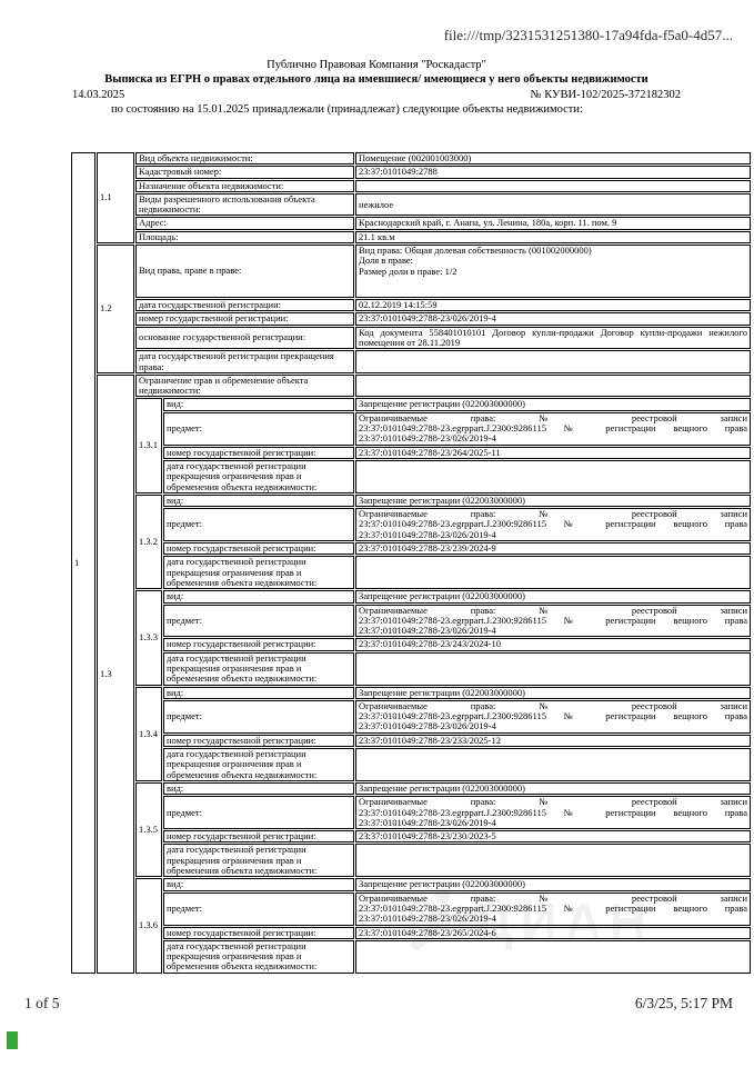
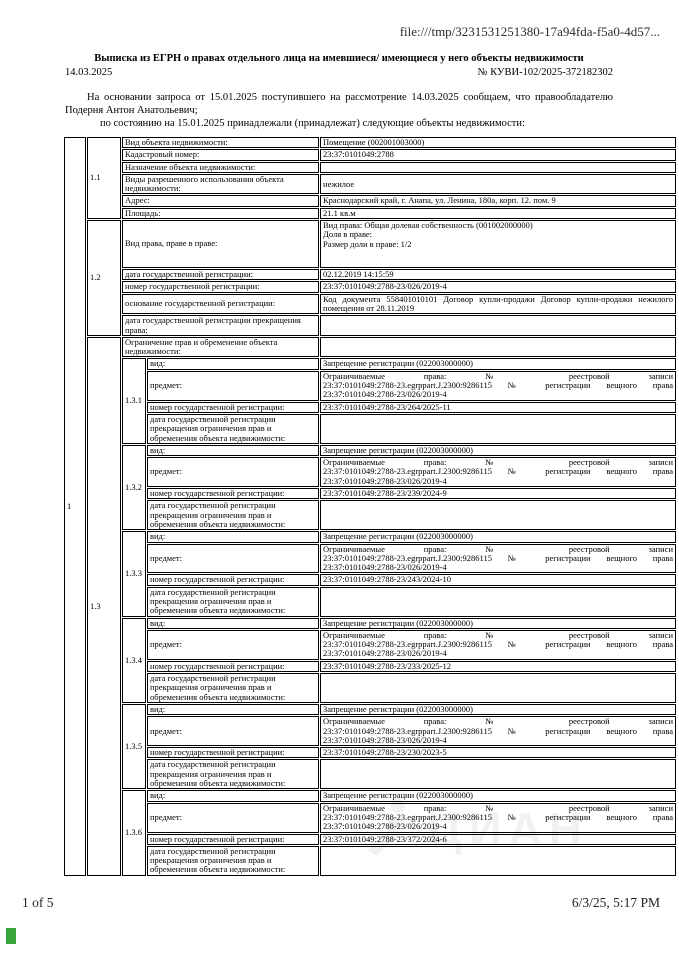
  file:///tmp/3231531251380-17a94fda-f5a0-4d57...
- Публично Правовая Компания "Роскадастр"
  Выписка из ЕГРН о правах отдельного лица на имевшиеся/ имеющиеся у него объекты недвижимости
  14.03.2025
  № КУВИ-102/2025-372182302
+ На основании запроса от 15.01.2025 поступившего на рассмотрение 14.03.2025 сообщаем, что правообладателю Подерня Антон Анатольевич;
  по состоянию на 15.01.2025 принадлежали (принадлежат) следующие объекты недвижимости:
  1	1.1	Вид объекта недвижимости:	Помещение (002001003000)
  Кадастровый номер:	23:37:0101049:2788
  Назначение объекта недвижимости:
  Виды разрешенного использования объекта недвижимости:	нежилое
- Адрес:	Краснодарский край, г. Анапа, ул. Ленина, 180а, корп. 11. пом. 9
+ Адрес:	Краснодарский край, г. Анапа, ул. Ленина, 180а, корп. 12. пом. 9
  Площадь:	21.1 кв.м
  1.2	Вид права, праве в праве:	Вид права: Общая долевая собственность (001002000000)Доля в праве:Размер доли в праве: 1/2
  дата государственной регистрации:	02.12.2019 14:15:59
  номер государственной регистрации:	23:37:0101049:2788-23/026/2019-4
  основание государственной регистрации:	Код документа 558401010101 Договор купли-продажи Договор купли-продажи нежилого помещения от 28.11.2019
  дата государственной регистрации прекращения права:
  1.3	Ограничение прав и обременение объекта недвижимости:
  1.3.1	вид:	Запрещение регистрации (022003000000)
  предмет:	Ограничиваемые права: № реестровой записи23:37:0101049:2788-23.egrppart.J.2300:9286115 № регистрации вещного права23:37:0101049:2788-23/026/2019-4
  номер государственной регистрации:	23:37:0101049:2788-23/264/2025-11
  дата государственной регистрации прекращения ограничения прав и обременения объекта недвижимости:
  1.3.2	вид:	Запрещение регистрации (022003000000)
  предмет:	Ограничиваемые права: № реестровой записи23:37:0101049:2788-23.egrppart.J.2300:9286115 № регистрации вещного права23:37:0101049:2788-23/026/2019-4
  номер государственной регистрации:	23:37:0101049:2788-23/239/2024-9
  дата государственной регистрации прекращения ограничения прав и обременения объекта недвижимости:
  1.3.3	вид:	Запрещение регистрации (022003000000)
  предмет:	Ограничиваемые права: № реестровой записи23:37:0101049:2788-23.egrppart.J.2300:9286115 № регистрации вещного права23:37:0101049:2788-23/026/2019-4
  номер государственной регистрации:	23:37:0101049:2788-23/243/2024-10
  дата государственной регистрации прекращения ограничения прав и обременения объекта недвижимости:
  1.3.4	вид:	Запрещение регистрации (022003000000)
  предмет:	Ограничиваемые права: № реестровой записи23:37:0101049:2788-23.egrppart.J.2300:9286115 № регистрации вещного права23:37:0101049:2788-23/026/2019-4
  номер государственной регистрации:	23:37:0101049:2788-23/233/2025-12
  дата государственной регистрации прекращения ограничения прав и обременения объекта недвижимости:
  1.3.5	вид:	Запрещение регистрации (022003000000)
  предмет:	Ограничиваемые права: № реестровой записи23:37:0101049:2788-23.egrppart.J.2300:9286115 № регистрации вещного права23:37:0101049:2788-23/026/2019-4
  номер государственной регистрации:	23:37:0101049:2788-23/230/2023-5
  дата государственной регистрации прекращения ограничения прав и обременения объекта недвижимости:
  1.3.6	вид:	Запрещение регистрации (022003000000)
  предмет:	Ограничиваемые права: № реестровой записи23:37:0101049:2788-23.egrppart.J.2300:9286115 № регистрации вещного права23:37:0101049:2788-23/026/2019-4
- номер государственной регистрации:	23:37:0101049:2788-23/265/2024-6
+ номер государственной регистрации:	23:37:0101049:2788-23/372/2024-6
  дата государственной регистрации прекращения ограничения прав и обременения объекта недвижимости:
  ЦИАН
  1 of 5
  6/3/25, 5:17 PM
